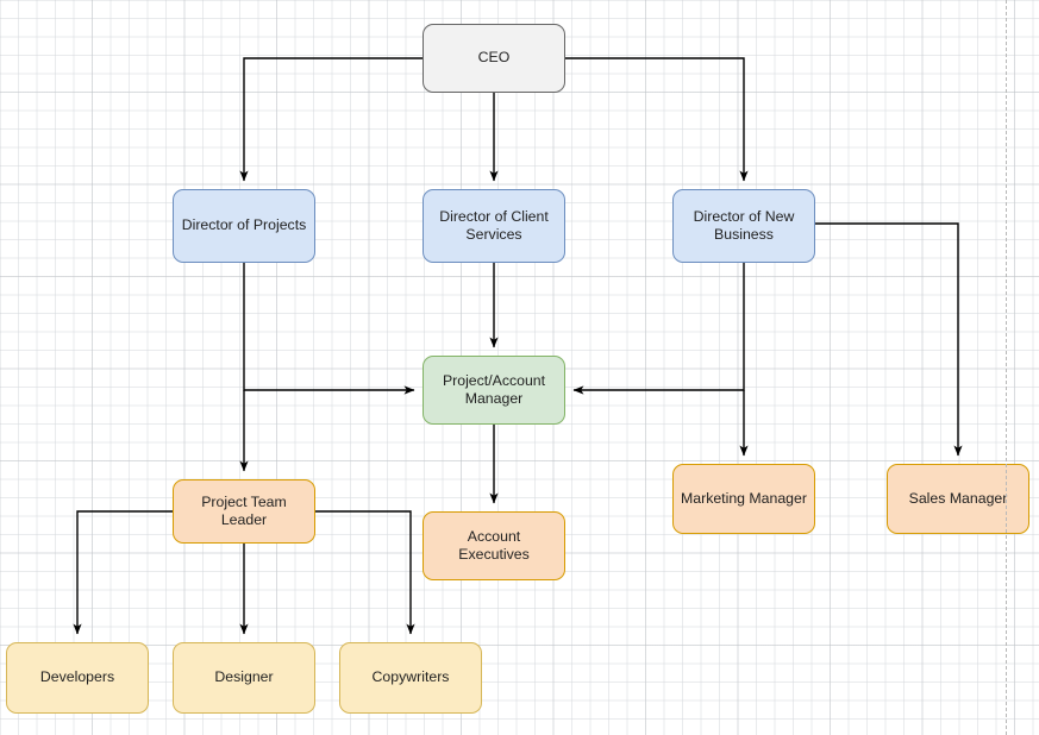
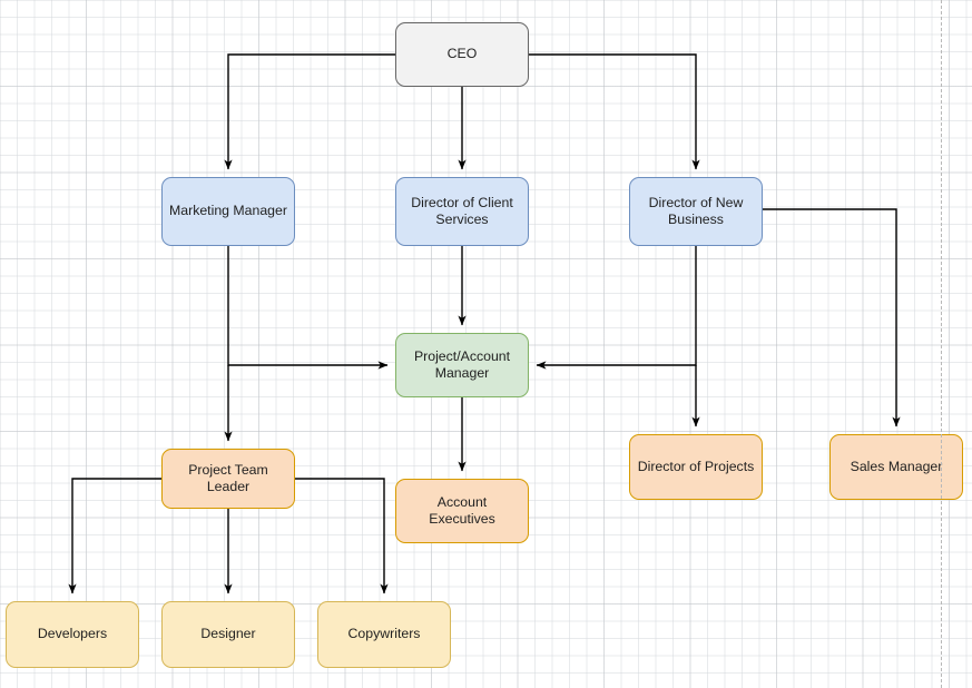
  CEO
- Director of Projects
+ Marketing Manager
  Director of Client
  Services
  Director of New
  Business
  Project/Account
  Manager
  Project Team Leader
  Account Executives
- Marketing Manager
+ Director of Projects
  Sales Manager
  Developers
  Designer
  Copywriters
